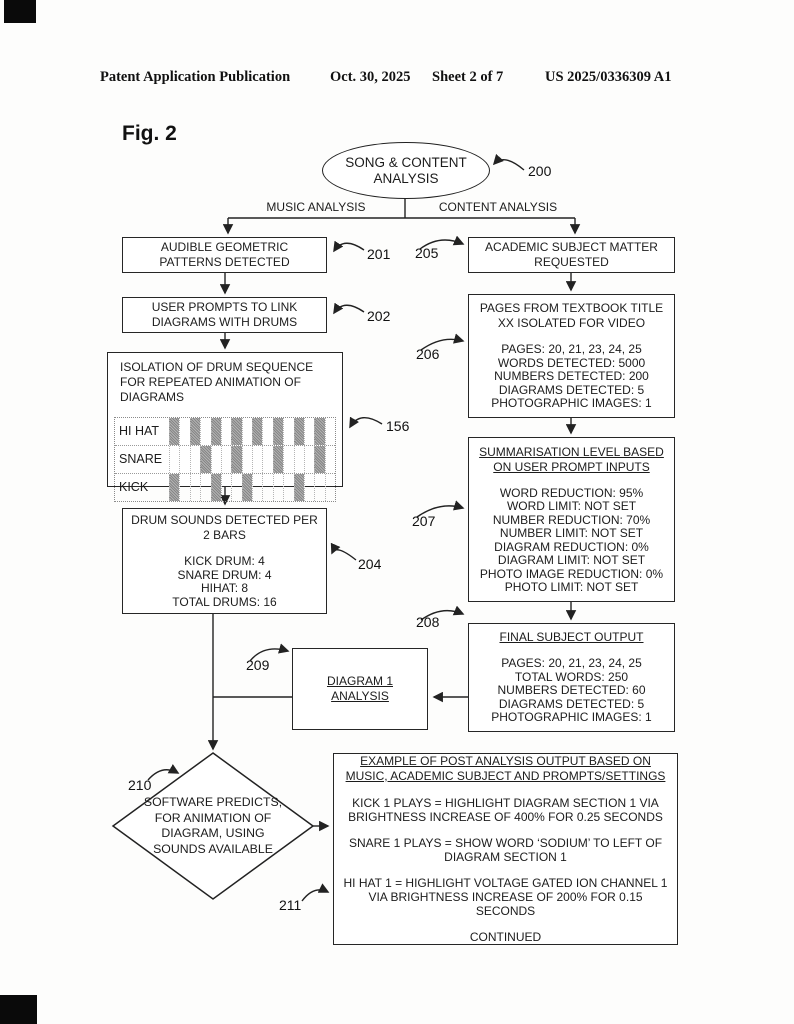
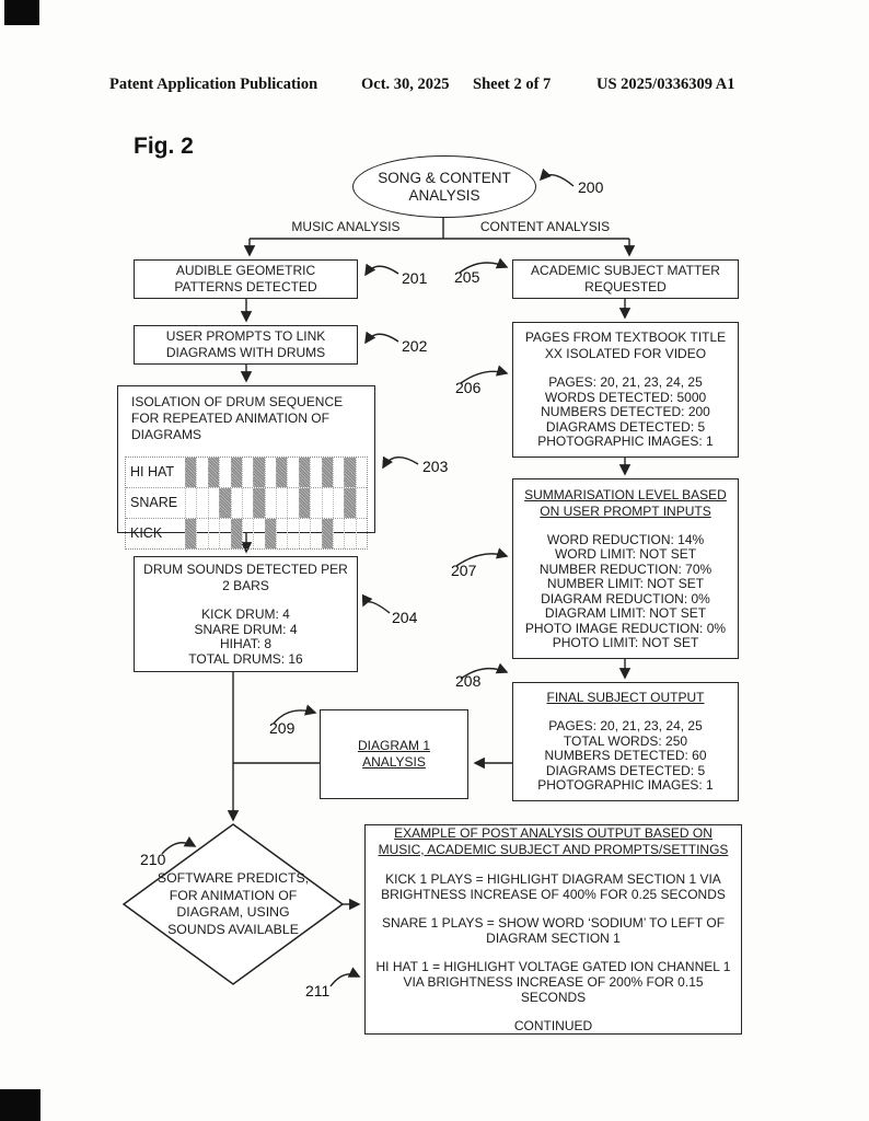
  Patent Application Publication
  Oct. 30, 2025
  Sheet 2 of 7
  US 2025/0336309 A1
  Fig. 2
  SONG & CONTENT
  ANALYSIS
  MUSIC ANALYSIS
  CONTENT ANALYSIS
  200
  201
  202
- 156
+ 203
  204
  205
  206
  207
  208
  209
  210
  211
  AUDIBLE GEOMETRIC PATTERNS DETECTED
  USER PROMPTS TO LINK DIAGRAMS WITH DRUMS
  ISOLATION OF DRUM SEQUENCE FOR REPEATED ANIMATION OF DIAGRAMS
  HI HAT
  SNARE
  KICK
  DRUM SOUNDS DETECTED PER 2 BARS
  KICK DRUM: 4
  SNARE DRUM: 4
  HIHAT: 8
  TOTAL DRUMS: 16
  ACADEMIC SUBJECT MATTER REQUESTED
  PAGES FROM TEXTBOOK TITLE XX ISOLATED FOR VIDEO
  PAGES: 20, 21, 23, 24, 25
  WORDS DETECTED: 5000
  NUMBERS DETECTED: 200
  DIAGRAMS DETECTED: 5
  PHOTOGRAPHIC IMAGES: 1
  SUMMARISATION LEVEL BASED ON USER PROMPT INPUTS
- WORD REDUCTION: 95%
+ WORD REDUCTION: 14%
  WORD LIMIT: NOT SET
  NUMBER REDUCTION: 70%
  NUMBER LIMIT: NOT SET
  DIAGRAM REDUCTION: 0%
  DIAGRAM LIMIT: NOT SET
  PHOTO IMAGE REDUCTION: 0%
  PHOTO LIMIT: NOT SET
  FINAL SUBJECT OUTPUT
  PAGES: 20, 21, 23, 24, 25
  TOTAL WORDS: 250
  NUMBERS DETECTED: 60
  DIAGRAMS DETECTED: 5
  PHOTOGRAPHIC IMAGES: 1
  DIAGRAM 1 ANALYSIS
  SOFTWARE PREDICTS,
  FOR ANIMATION OF
  DIAGRAM, USING
  SOUNDS AVAILABLE
  EXAMPLE OF POST ANALYSIS OUTPUT BASED ON MUSIC, ACADEMIC SUBJECT AND PROMPTS/SETTINGS
  KICK 1 PLAYS = HIGHLIGHT DIAGRAM SECTION 1 VIA BRIGHTNESS INCREASE OF 400% FOR 0.25 SECONDS
  SNARE 1 PLAYS = SHOW WORD ‘SODIUM’ TO LEFT OF DIAGRAM SECTION 1
  HI HAT 1 = HIGHLIGHT VOLTAGE GATED ION CHANNEL 1 VIA BRIGHTNESS INCREASE OF 200% FOR 0.15 SECONDS
  CONTINUED
